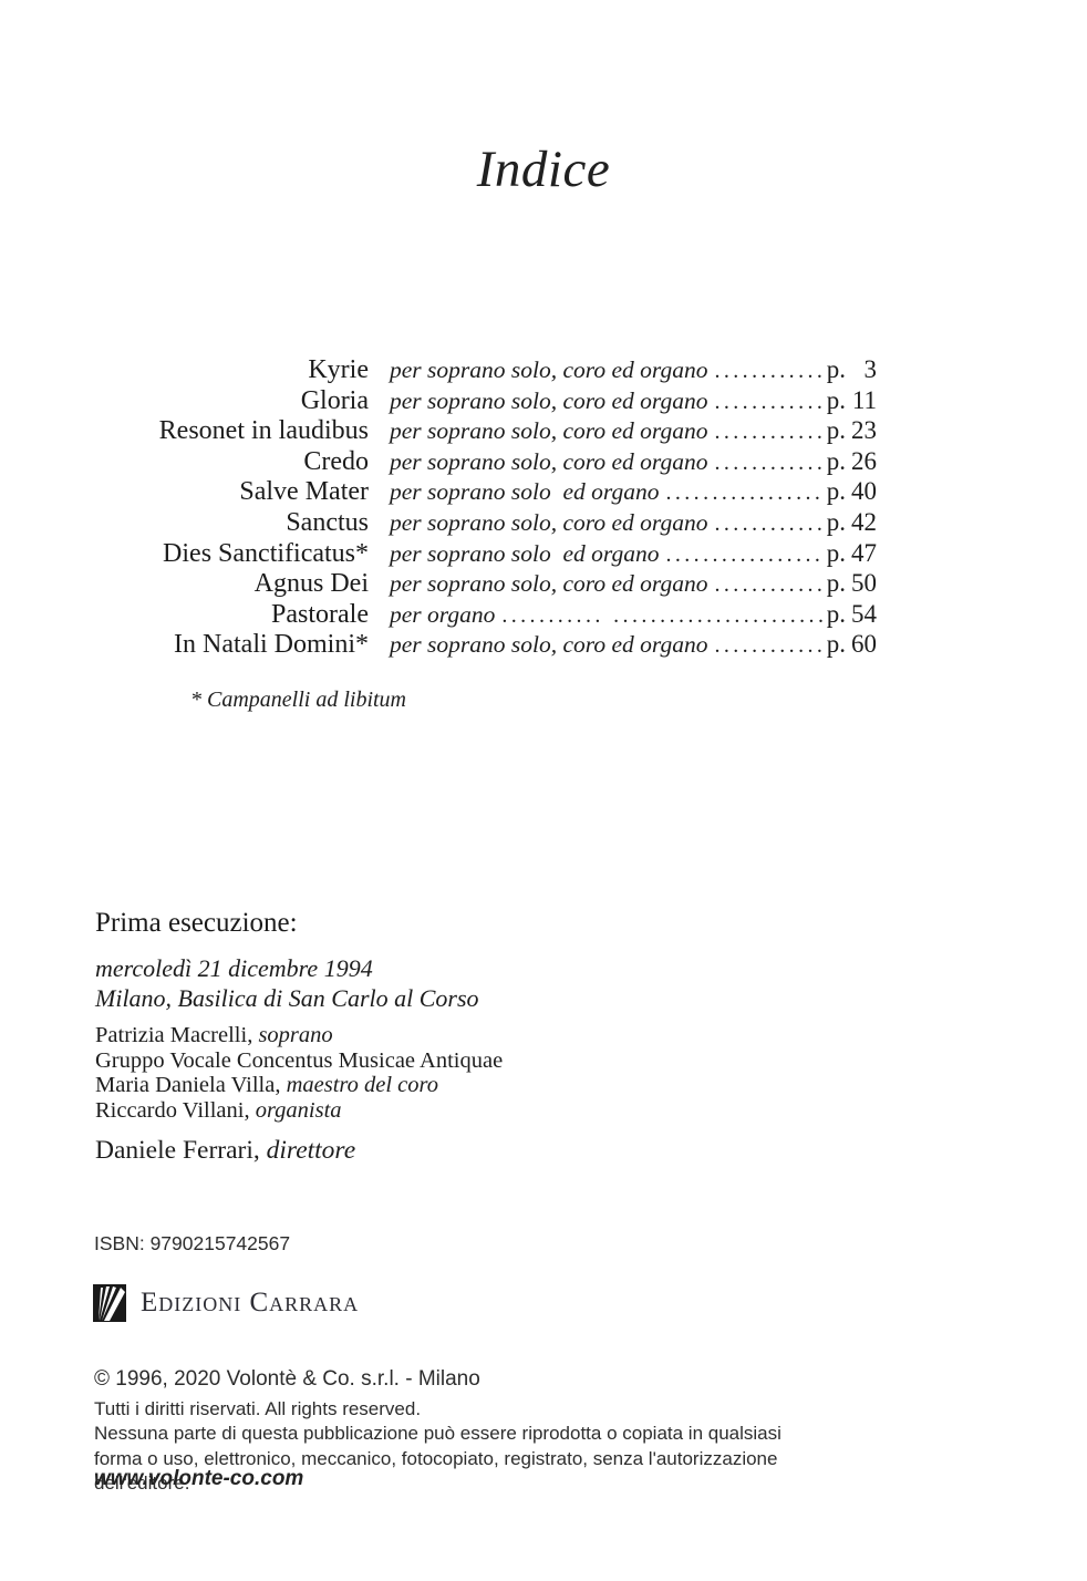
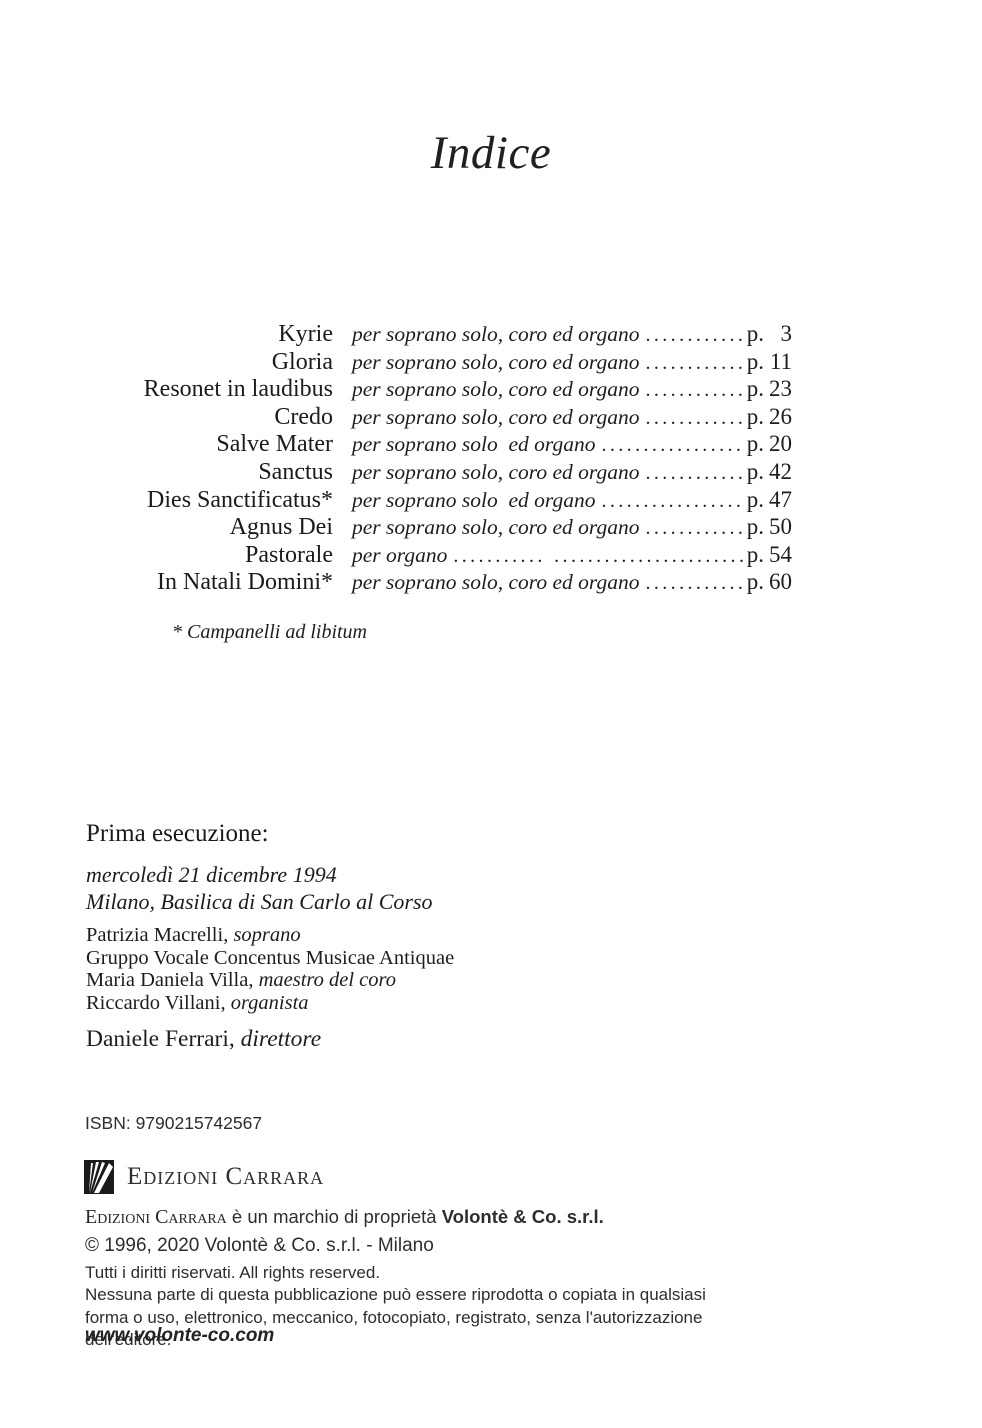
  Indice
  Kyrie
  per soprano solo, coro ed organo
  ............
  p.
  3
  Gloria
  per soprano solo, coro ed organo
  ............
  p.
  11
  Resonet in laudibus
  per soprano solo, coro ed organo
  ............
  p.
  23
  Credo
  per soprano solo, coro ed organo
  ............
  p.
  26
  Salve Mater
  per soprano solo ed organo
  .................
  p.
- 40
+ 20
  Sanctus
  per soprano solo, coro ed organo
  ............
  p.
  42
  Dies Sanctificatus*
  per soprano solo ed organo
  .................
  p.
  47
  Agnus Dei
  per soprano solo, coro ed organo
  ............
  p.
  50
  Pastorale
  per organo
  ........... .......................
  p.
  54
  In Natali Domini*
  per soprano solo, coro ed organo
  ............
  p.
  60
  * Campanelli ad libitum
  Prima esecuzione:
  mercoledì 21 dicembre 1994
  Milano, Basilica di San Carlo al Corso
  Patrizia Macrelli, soprano
  Gruppo Vocale Concentus Musicae Antiquae
  Maria Daniela Villa, maestro del coro
  Riccardo Villani, organista
  Daniele Ferrari, direttore
  ISBN: 9790215742567
  Edizioni Carrara
+ Edizioni Carrara è un marchio di proprietà Volontè & Co. s.r.l.
  © 1996, 2020 Volontè & Co. s.r.l. - Milano
  Tutti i diritti riservati. All rights reserved.
  Nessuna parte di questa pubblicazione può essere riprodotta o copiata in qualsiasi forma o uso, elettronico, meccanico, fotocopiato, registrato, senza l'autorizzazione dell'editore.
  www.volonte-co.com
